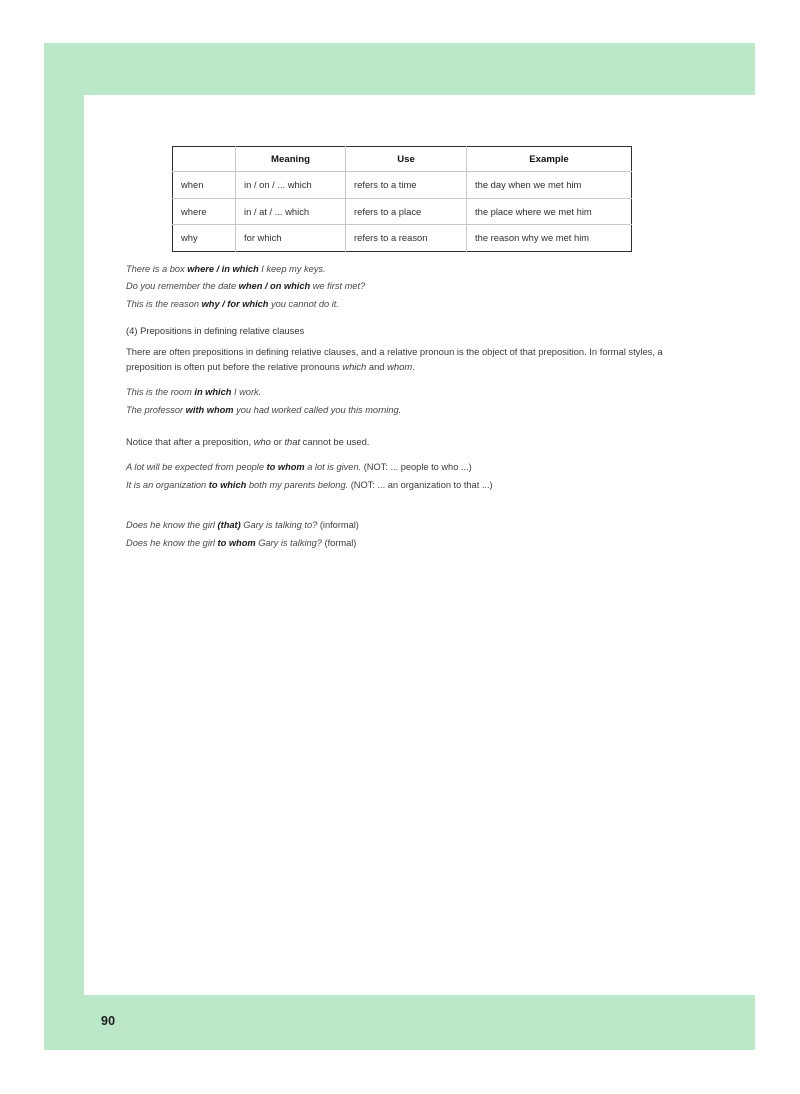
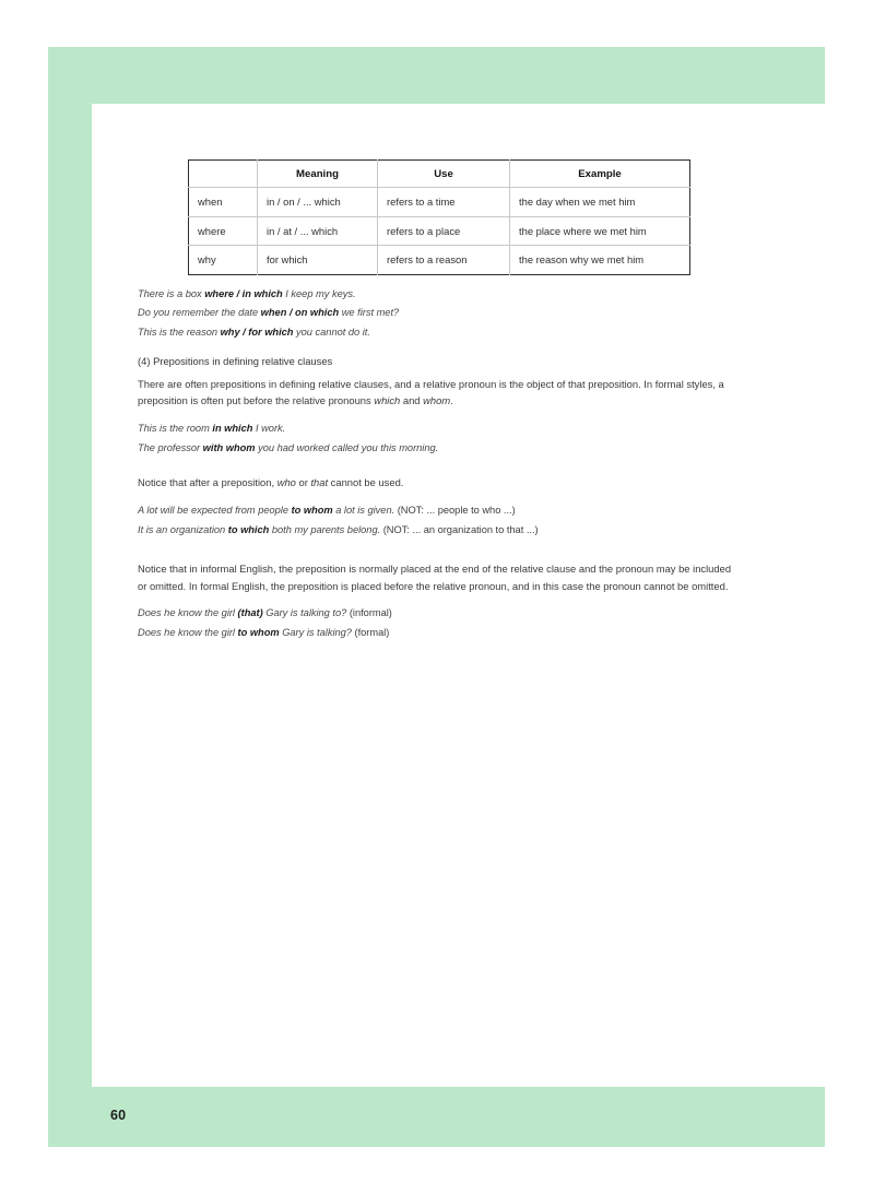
- 90
+ 60
  	Meaning	Use	Example
  when	in / on / ... which	refers to a time	the day when we met him
  where	in / at / ... which	refers to a place	the place where we met him
  why	for which	refers to a reason	the reason why we met him
  There is a box where / in which I keep my keys.
  Do you remember the date when / on which we first met?
  This is the reason why / for which you cannot do it.
  (4) Prepositions in defining relative clauses
  There are often prepositions in defining relative clauses, and a relative pronoun is the object of that preposition. In formal styles, a preposition is often put before the relative pronouns which and whom.
  This is the room in which I work.
  The professor with whom you had worked called you this morning.
  Notice that after a preposition, who or that cannot be used.
  A lot will be expected from people to whom a lot is given. (NOT: ... people to who ...)
  It is an organization to which both my parents belong. (NOT: ... an organization to that ...)
+ Notice that in informal English, the preposition is normally placed at the end of the relative clause and the pronoun may be included or omitted. In formal English, the preposition is placed before the relative pronoun, and in this case the pronoun cannot be omitted.
  Does he know the girl (that) Gary is talking to? (informal)
  Does he know the girl to whom Gary is talking? (formal)
